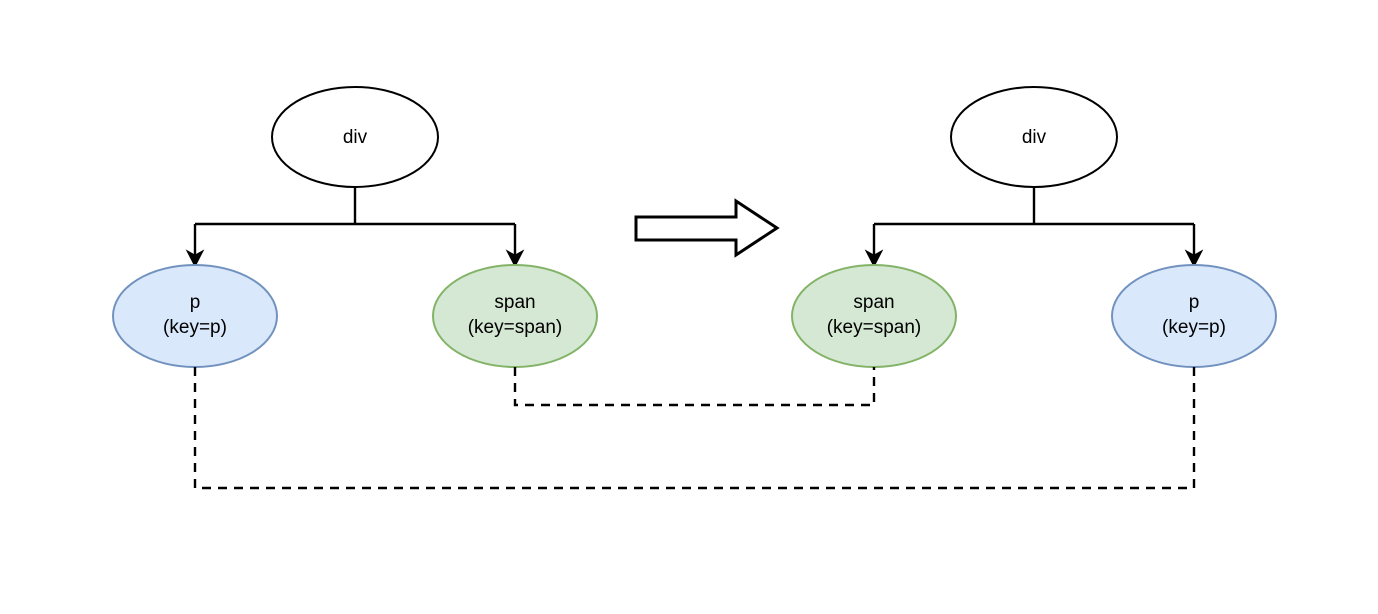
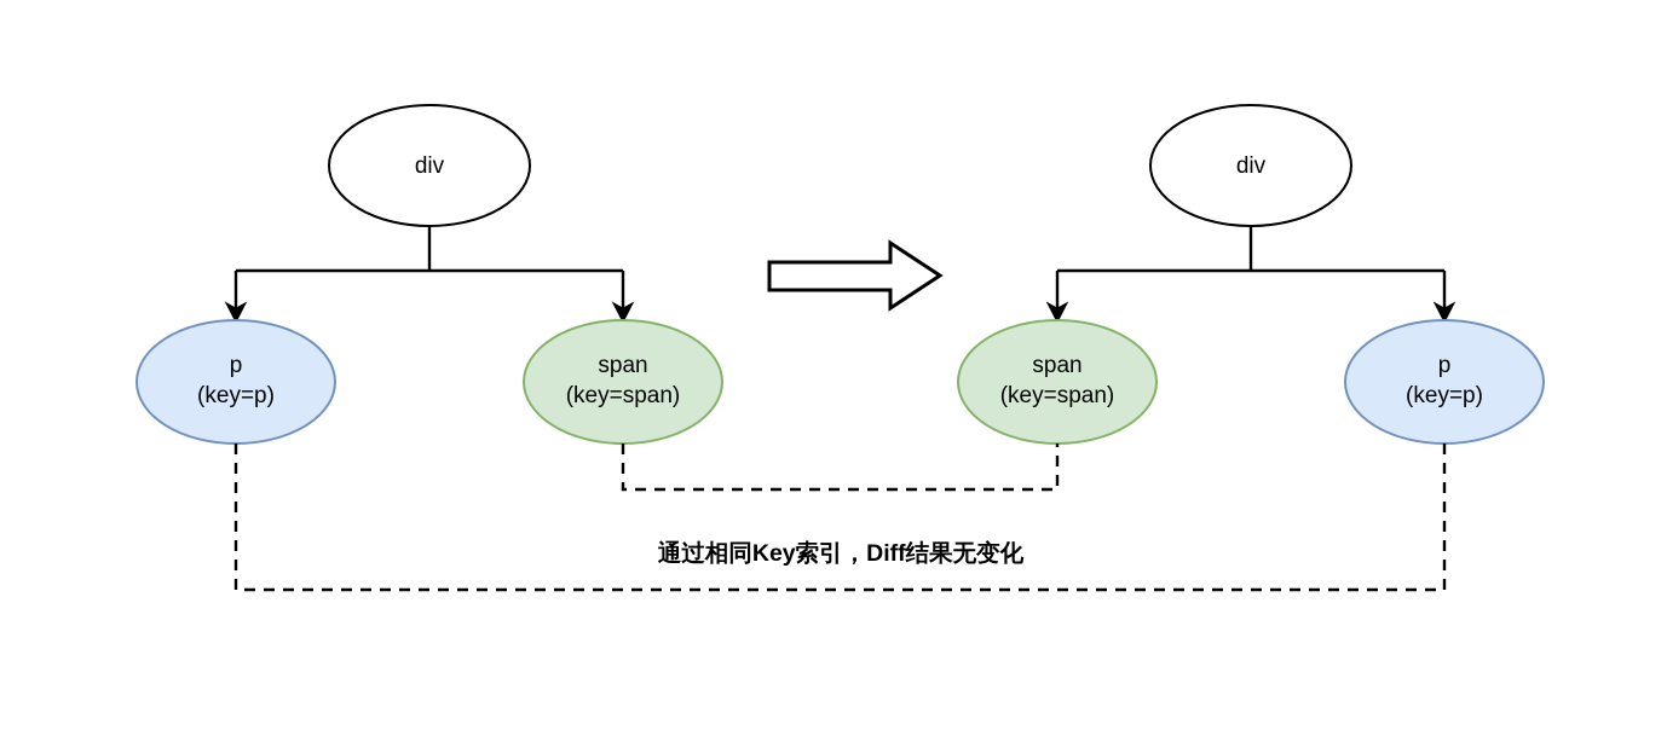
  div
  p
  (key=p)
  span
  (key=span)
  div
  span
  (key=span)
  p
  (key=p)
+ 通过相同Key索引，Diff结果无变化
